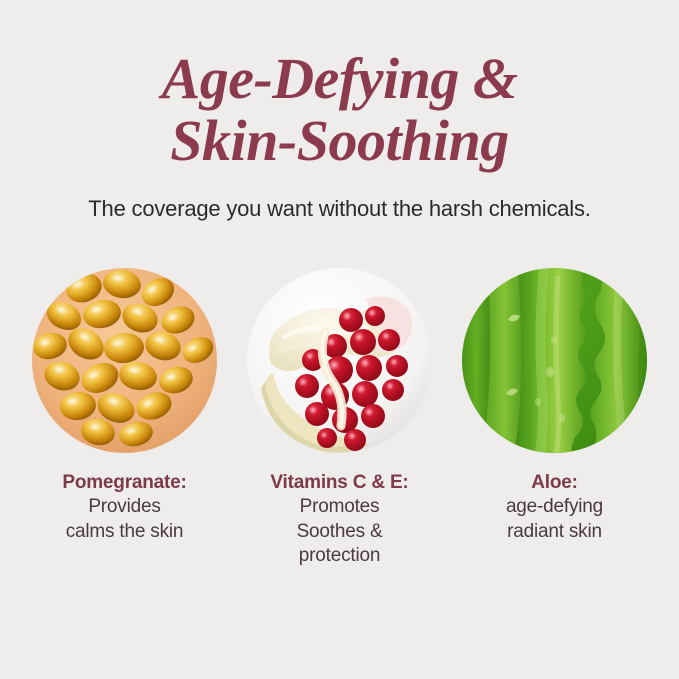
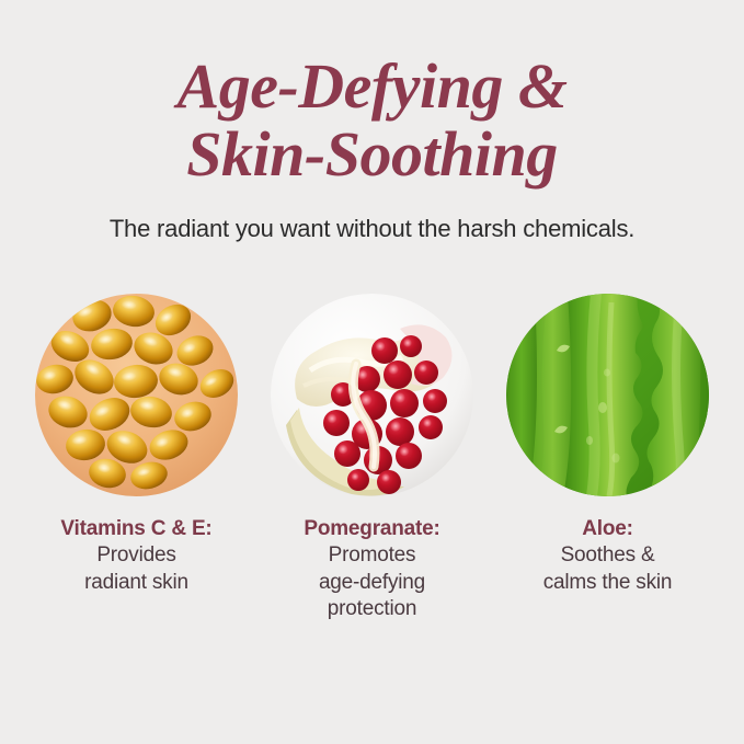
  Age-Defying &
  Skin-Soothing
- The coverage you want without the harsh chemicals.
+ The radiant you want without the harsh chemicals.
- Pomegranate:
+ Vitamins C & E:
  Provides
- calms the skin
+ radiant skin
- Vitamins C & E:
+ Pomegranate:
  Promotes
- Soothes &
+ age-defying
  protection
  Aloe:
- age-defying
+ Soothes &
- radiant skin
+ calms the skin
